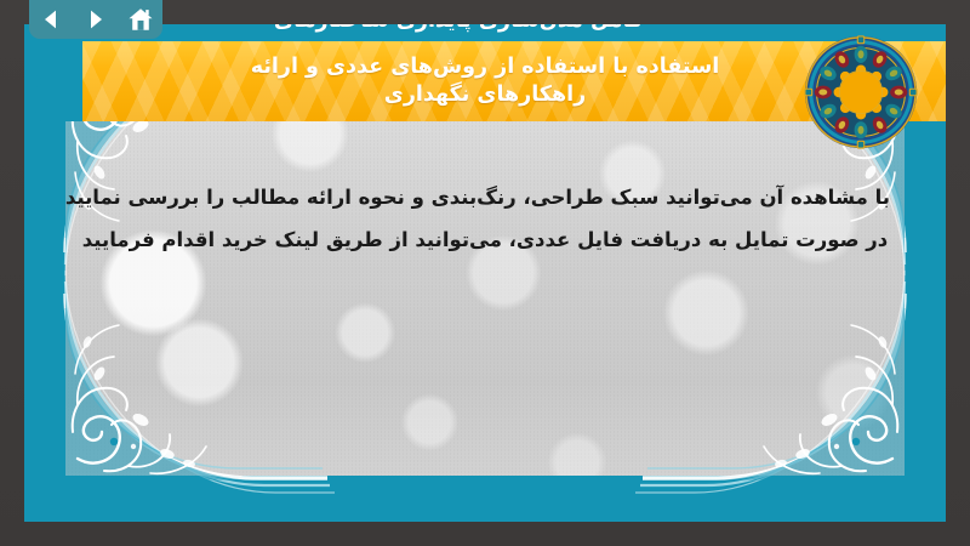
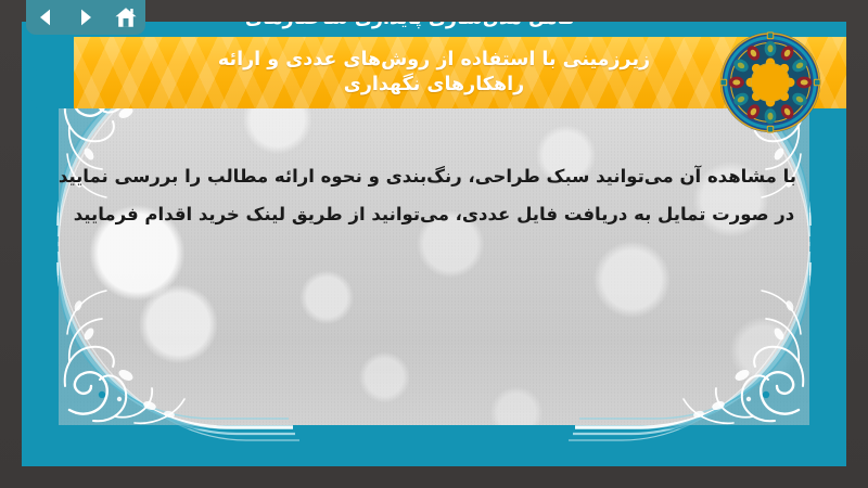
- استفاده با استفاده از روش‌های عددی و ارائه
+ زیرزمینی با استفاده از روش‌های عددی و ارائه
  راهکارهای نگهداری
  با مشاهده آن می‌توانید سبک طراحی، رنگ‌بندی و نحوه ارائه مطالب را بررسی نمایید
  در صورت تمایل به دریافت فایل عددی، می‌توانید از طریق لینک خرید اقدام فرمایید
